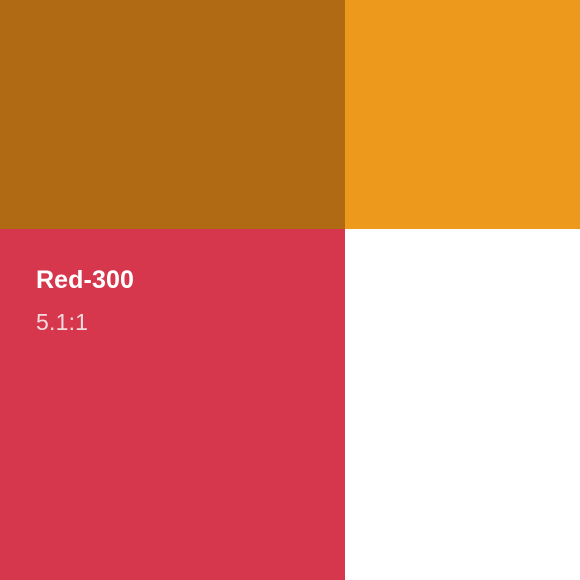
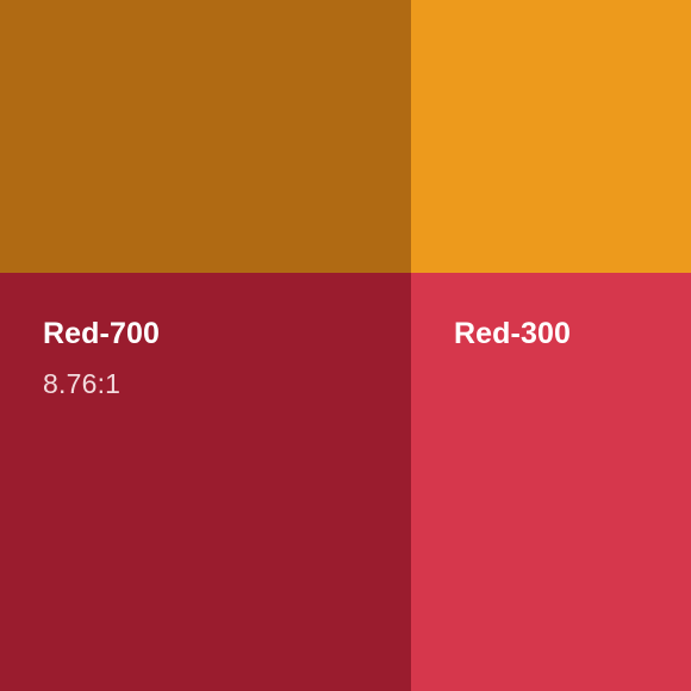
+ Red-700
+ 8.76:1
  Red-300
- 5.1:1
